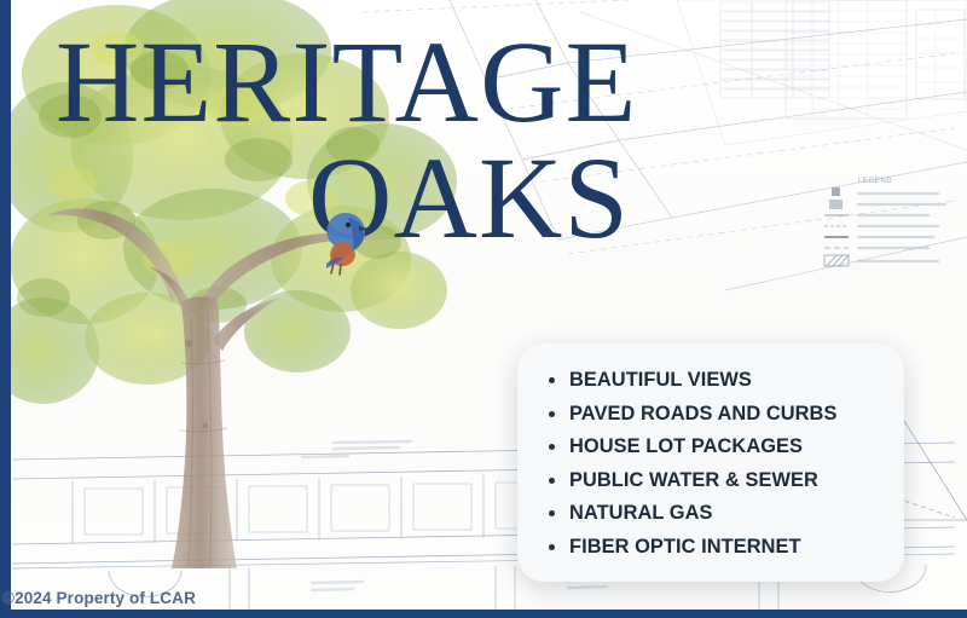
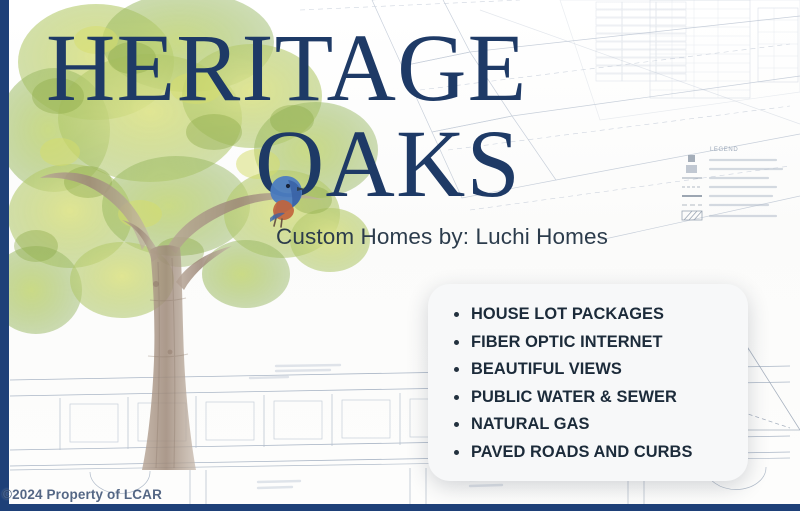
  HERITAGE
  OAKS
+ Custom Homes by: Luchi Homes
- BEAUTIFUL VIEWS
+ HOUSE LOT PACKAGES
- PAVED ROADS AND CURBS
+ FIBER OPTIC INTERNET
- HOUSE LOT PACKAGES
+ BEAUTIFUL VIEWS
  PUBLIC WATER & SEWER
  NATURAL GAS
- FIBER OPTIC INTERNET
+ PAVED ROADS AND CURBS
  ©2024 Property of LCAR
